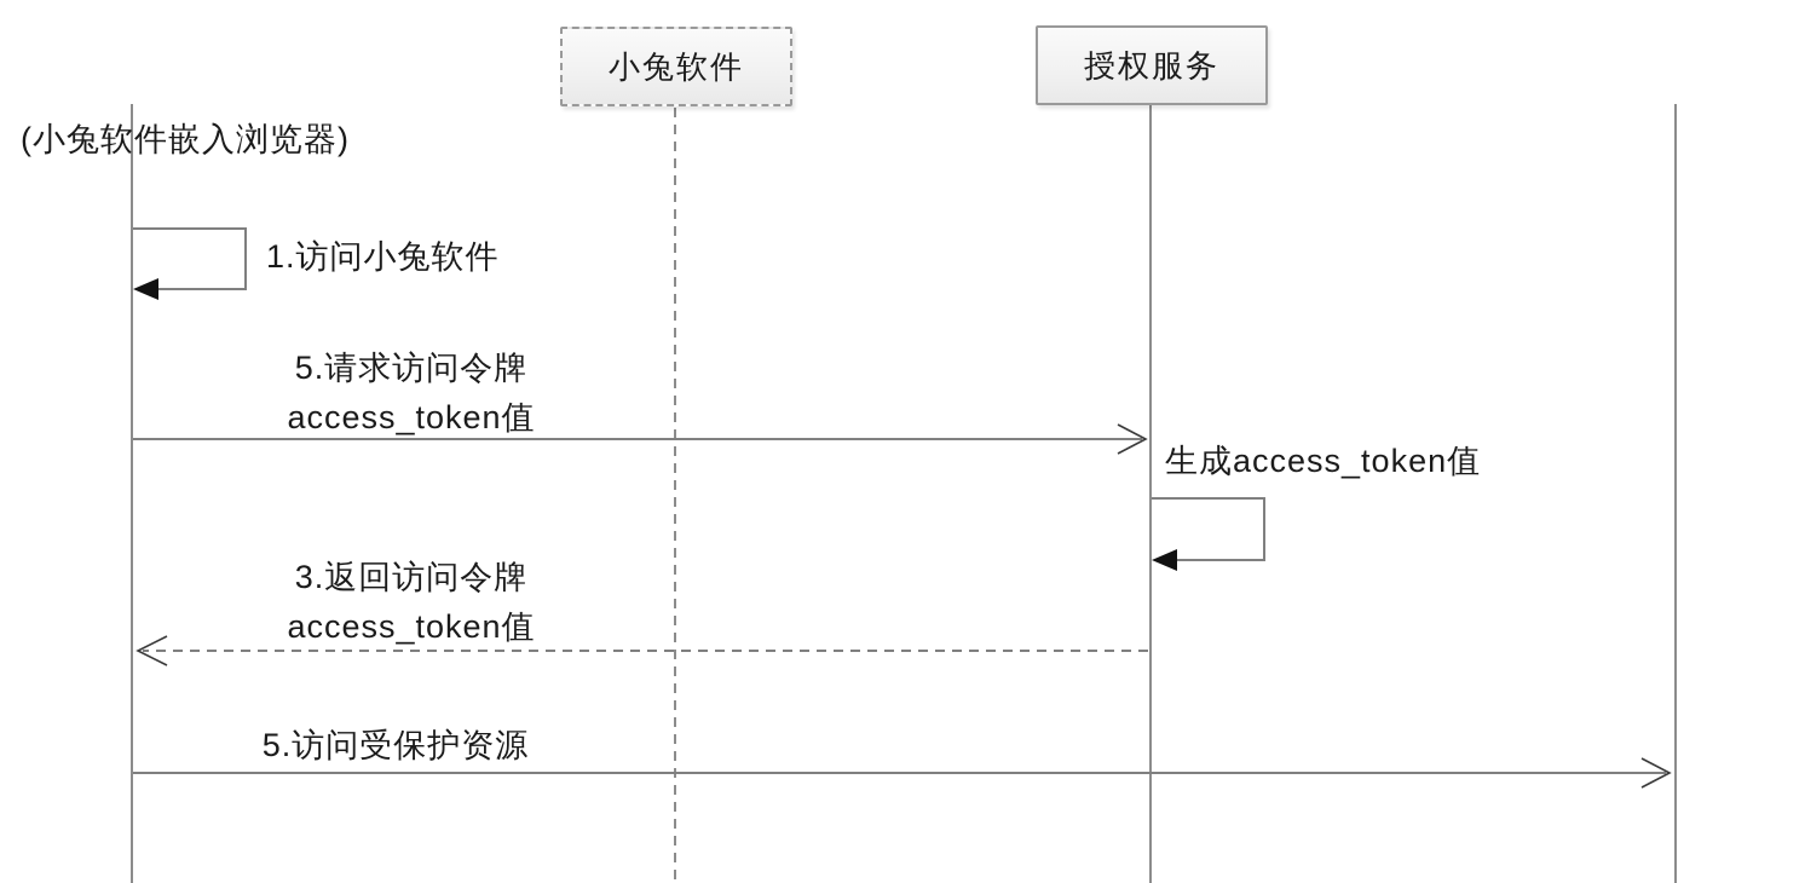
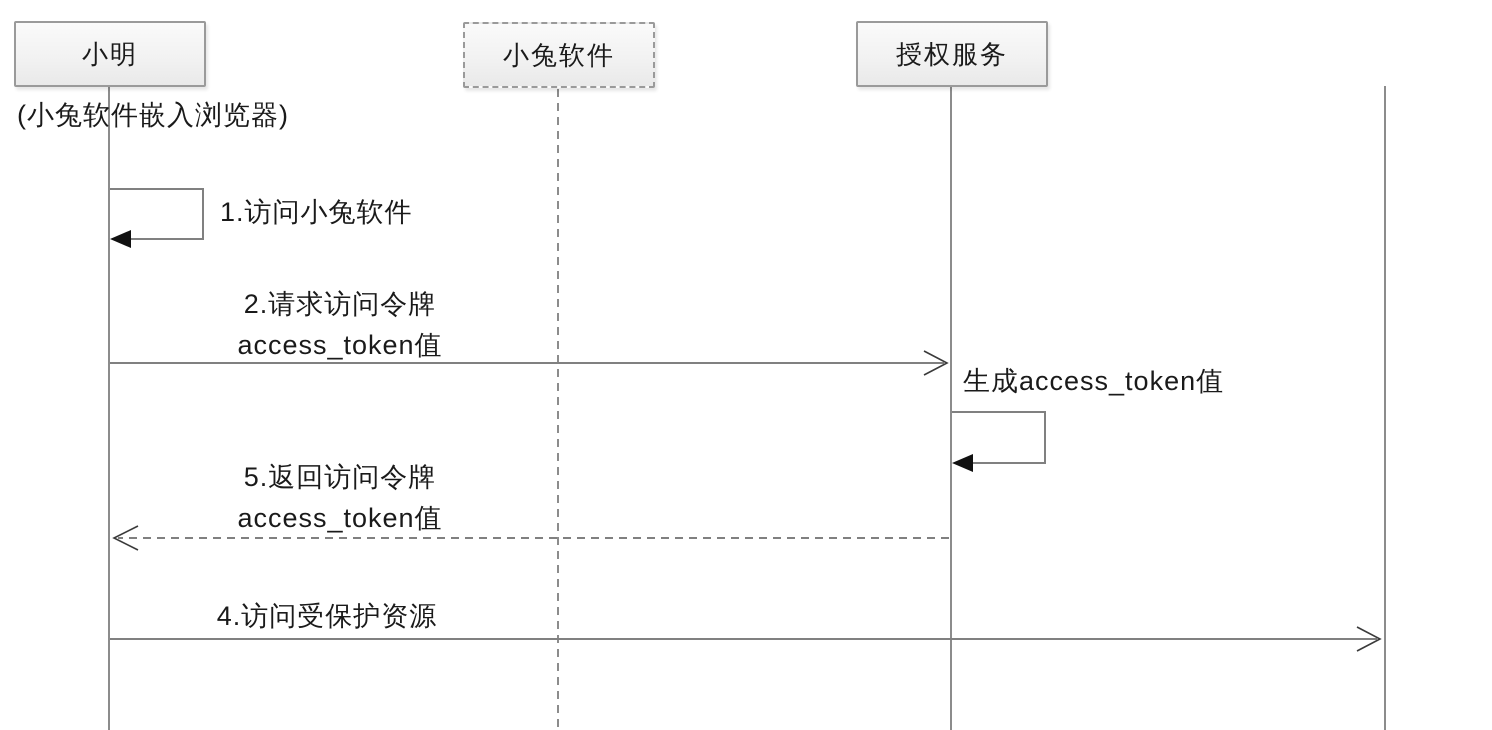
+ 小明
  小兔软件
  授权服务
  (小兔软件嵌入浏览器)
  1.访问小兔软件
- 5.请求访问令牌
+ 2.请求访问令牌
  access_token值
  生成access_token值
- 3.返回访问令牌
+ 5.返回访问令牌
  access_token值
- 5.访问受保护资源
+ 4.访问受保护资源
